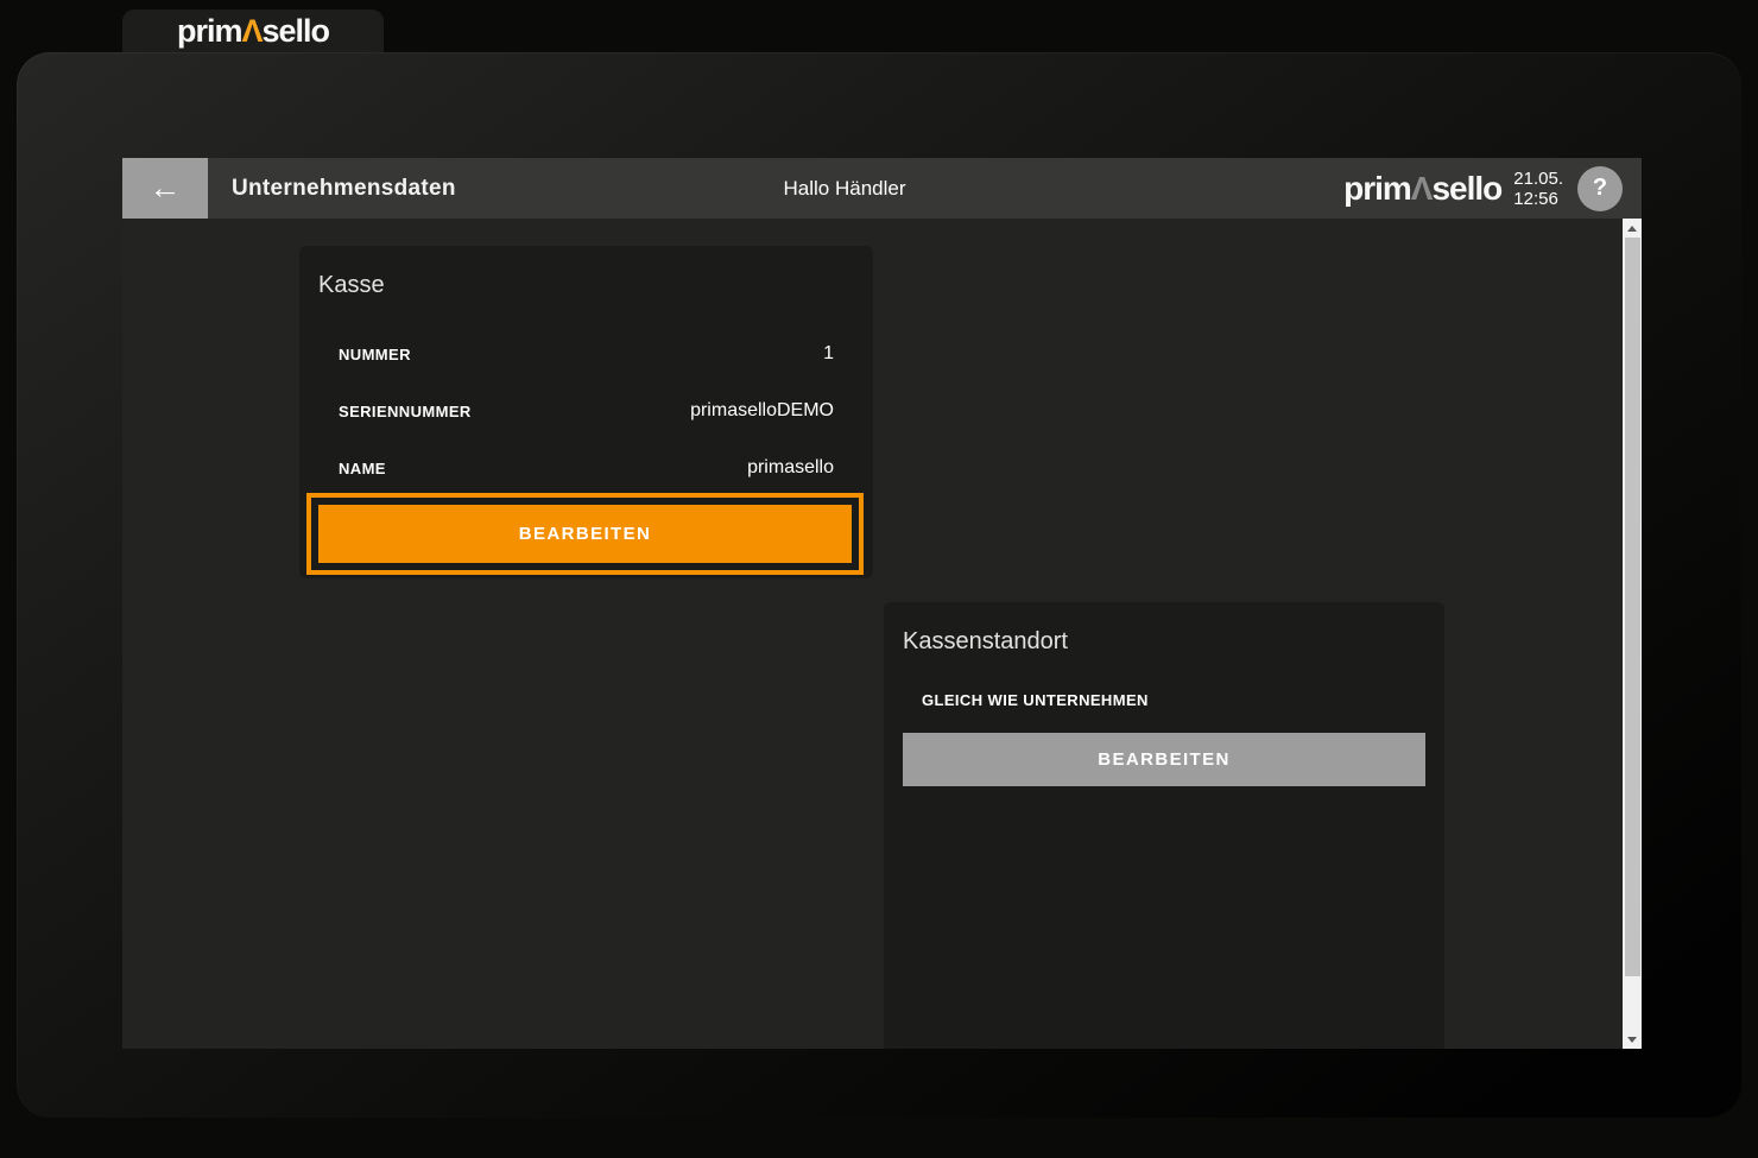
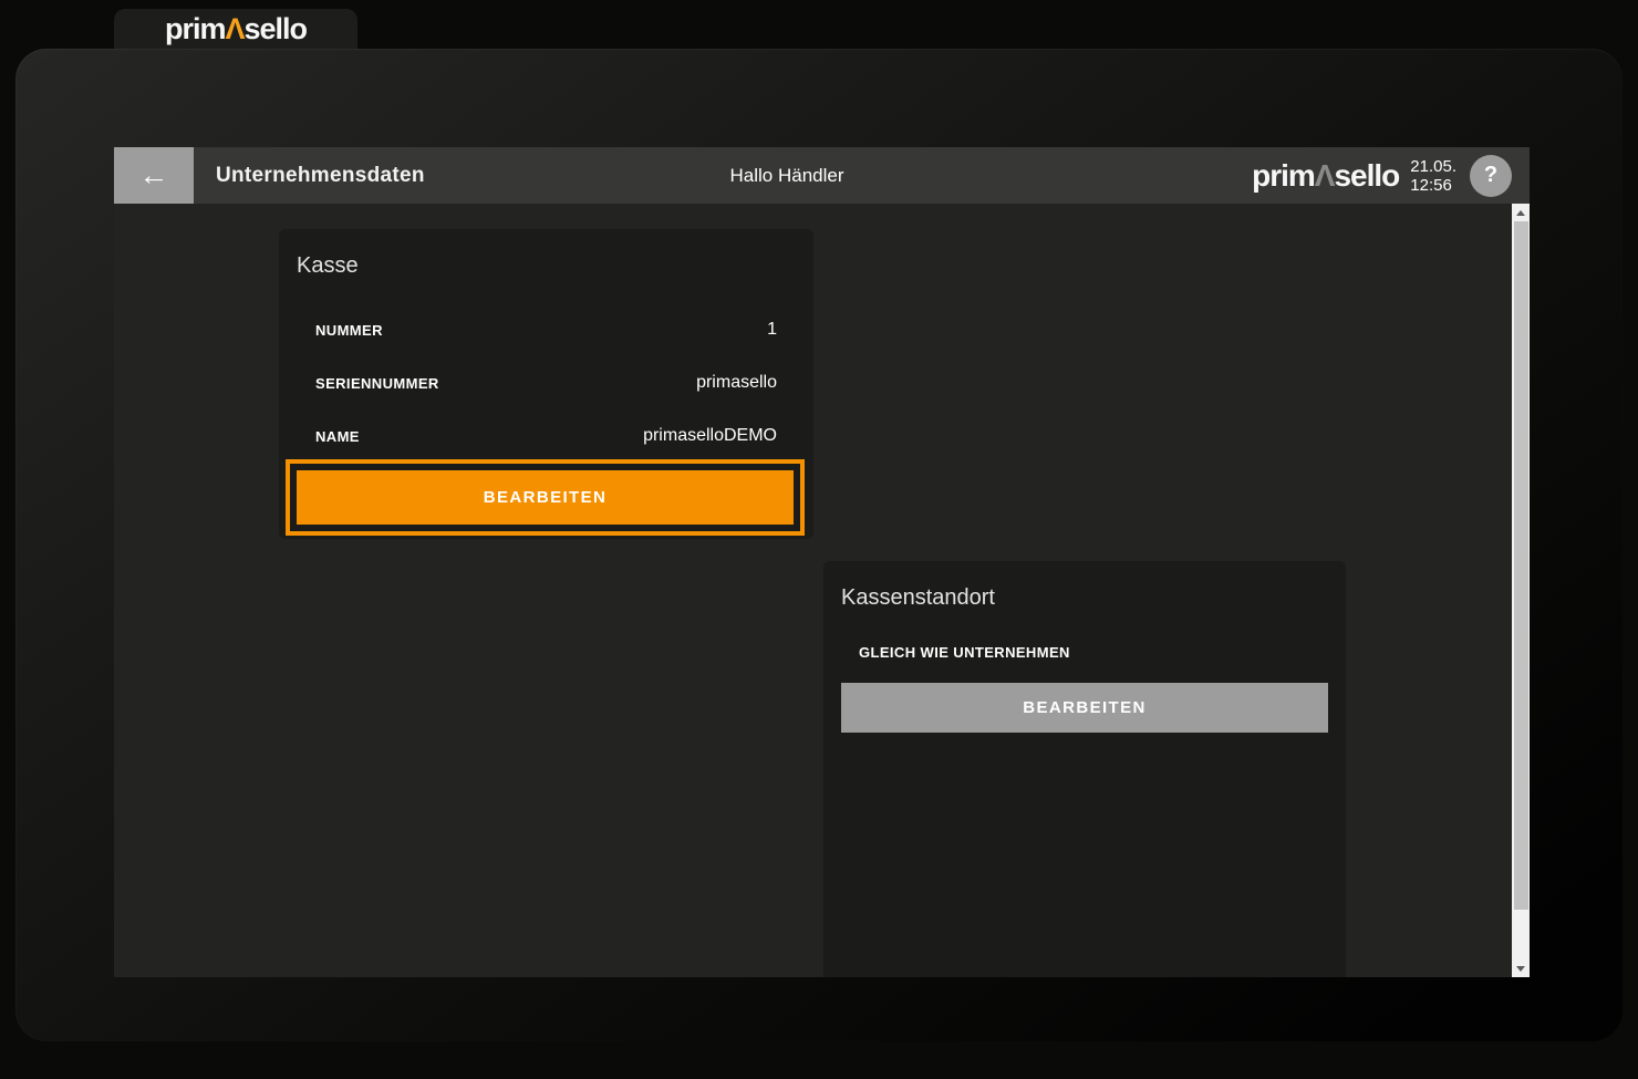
  primΛsello
  ←
  Unternehmensdaten
  Hallo Händler
  primΛsello
  21.05.
  12:56
  ?
  Kasse
  NUMMER
  1
  SERIENNUMMER
- primaselloDEMO
+ primasello
  NAME
- primasello
+ primaselloDEMO
  BEARBEITEN
  Kassenstandort
  GLEICH WIE UNTERNEHMEN
  BEARBEITEN
